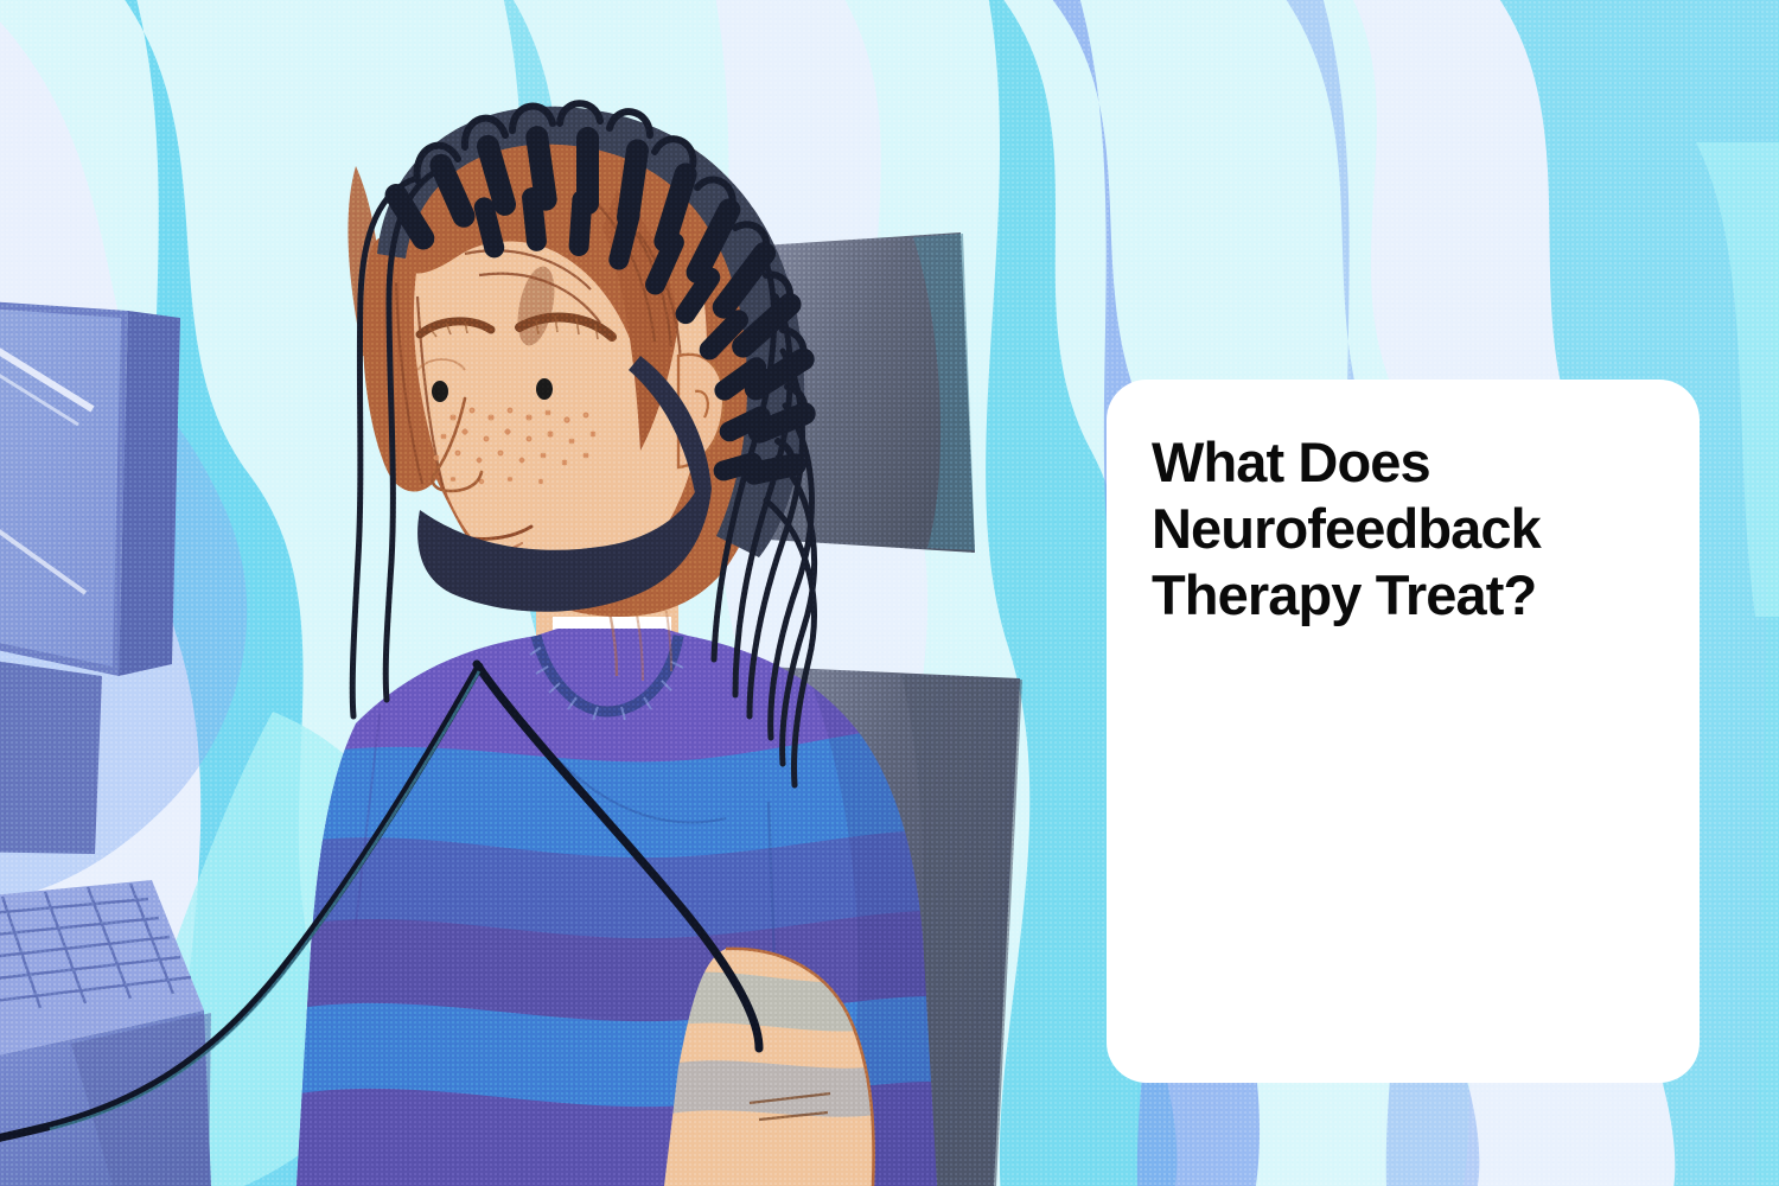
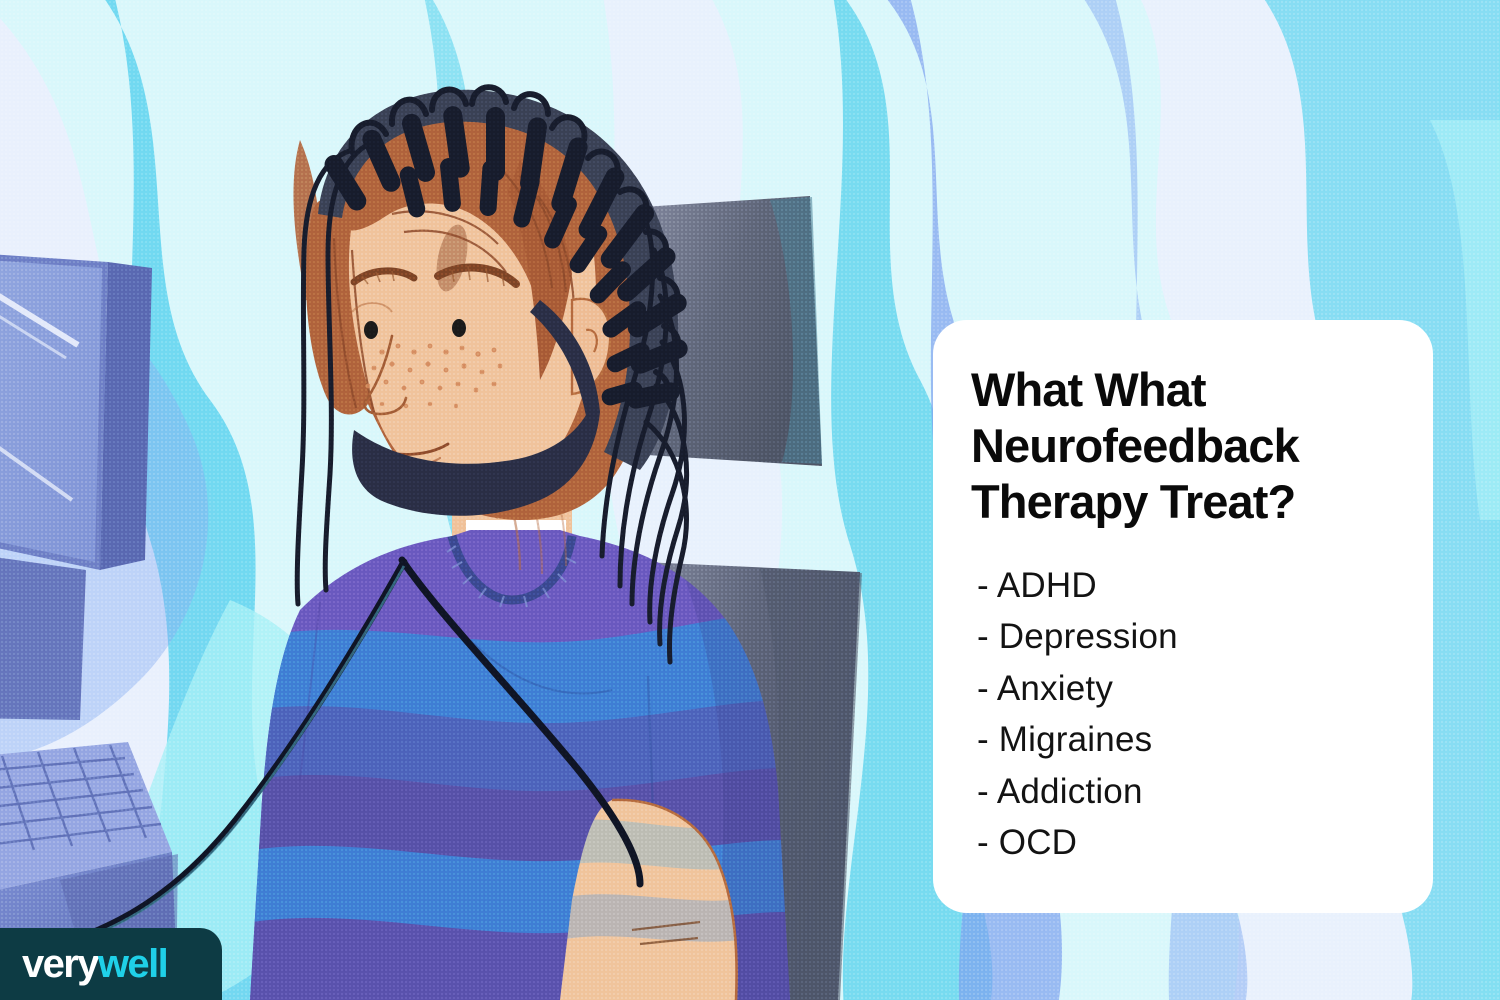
- What Does Neurofeedback Therapy Treat?
+ What What Neurofeedback Therapy Treat?
+ - ADHD
+ - Depression
+ - Anxiety
+ - Migraines
+ - Addiction
+ - OCD
+ very
+ well
